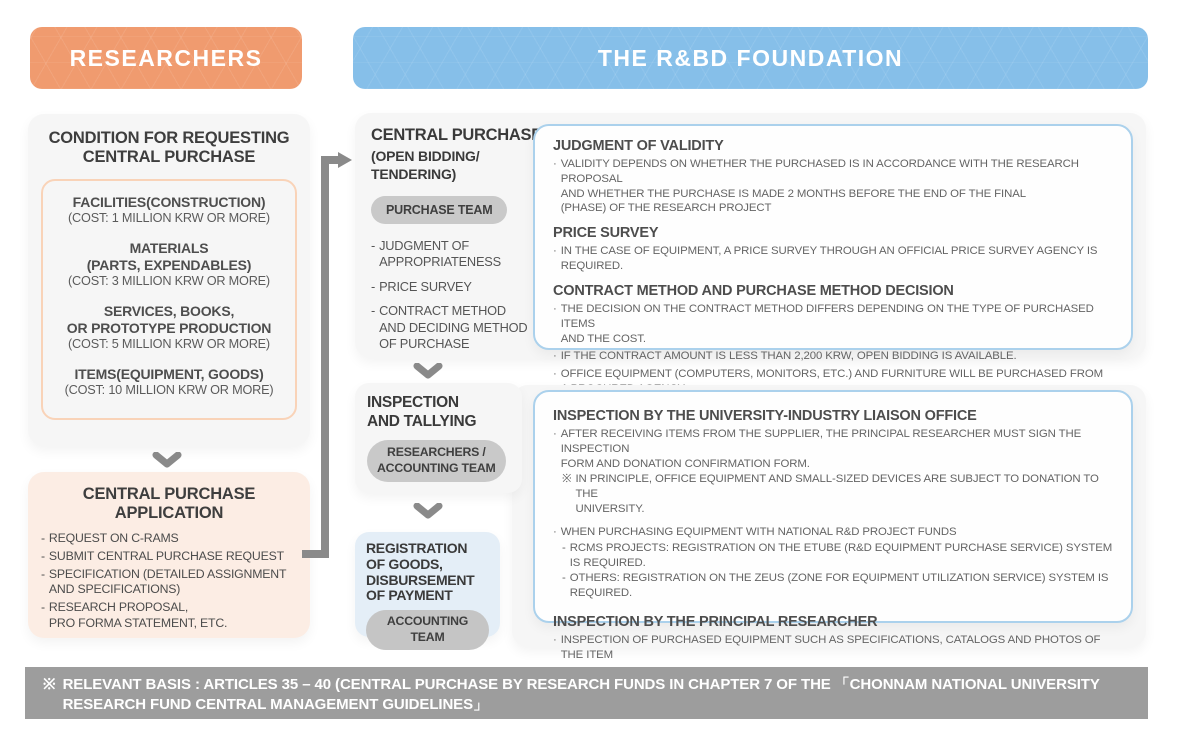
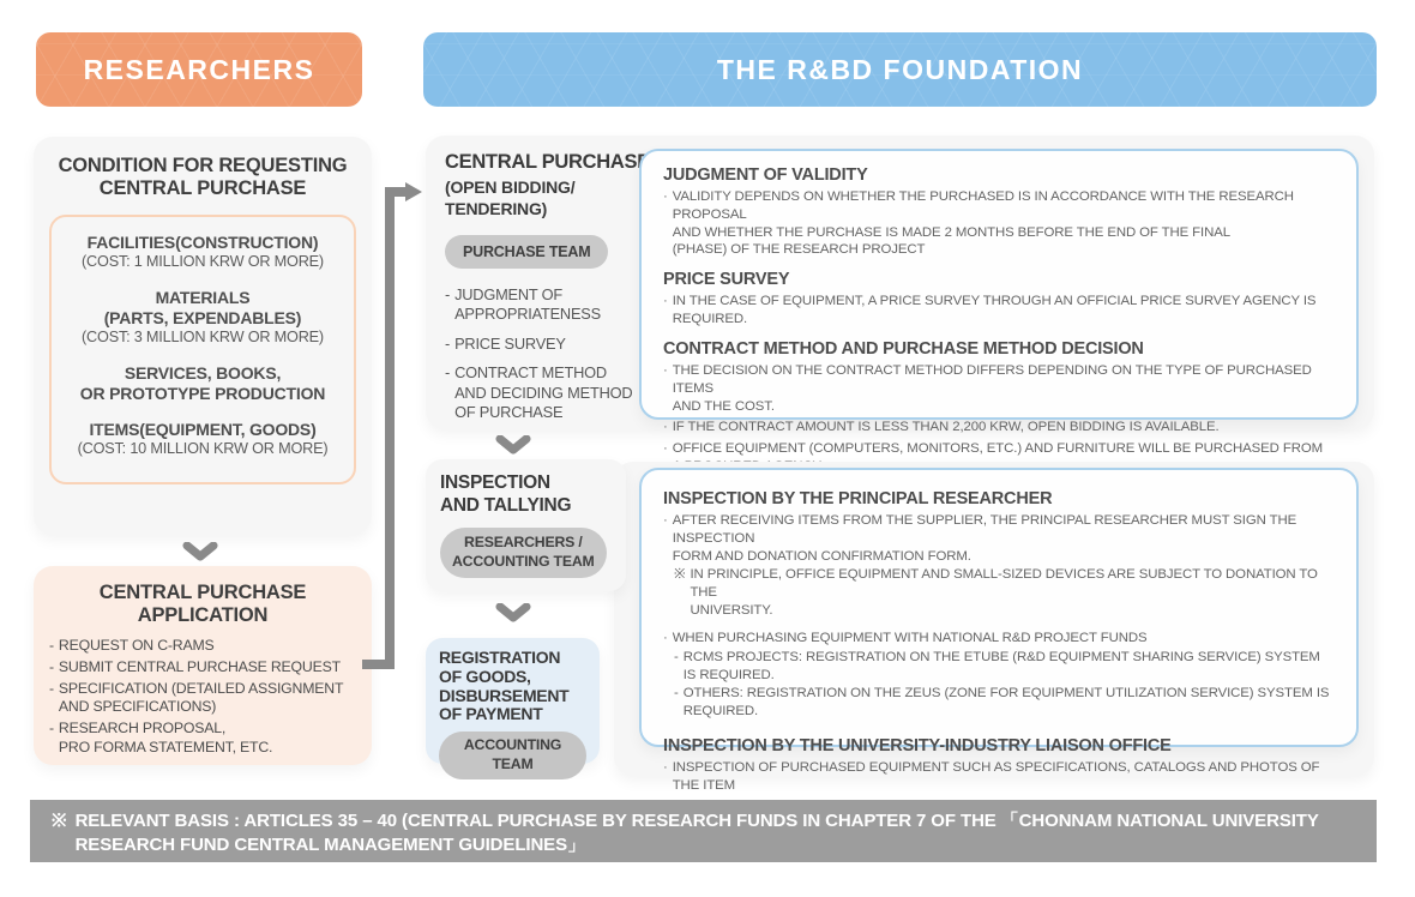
  RESEARCHERS
  THE R&BD FOUNDATION
  CONDITION FOR REQUESTING
  CENTRAL PURCHASE
  FACILITIES(CONSTRUCTION)
  (COST: 1 MILLION KRW OR MORE)
  MATERIALS
  (PARTS, EXPENDABLES)
  (COST: 3 MILLION KRW OR MORE)
  SERVICES, BOOKS,
  OR PROTOTYPE PRODUCTION
- (COST: 5 MILLION KRW OR MORE)
  ITEMS(EQUIPMENT, GOODS)
  (COST: 10 MILLION KRW OR MORE)
  CENTRAL PURCHASE
  APPLICATION
  -
  REQUEST ON C-RAMS
  -
  SUBMIT CENTRAL PURCHASE REQUEST
  -
  SPECIFICATION (DETAILED ASSIGNMENT
  AND SPECIFICATIONS)
  -
  RESEARCH PROPOSAL,
  PRO FORMA STATEMENT, ETC.
  CENTRAL PURCHAS
  (OPEN BIDDING/
  TENDERING)
  PURCHASE TEAM
  -
  JUDGMENT OF
  APPROPRIATENESS
  -
  PRICE SURVEY
  -
  CONTRACT METHOD
  AND DECIDING METHOD
  OF PURCHASE
  JUDGMENT OF VALIDITY
  ·
  VALIDITY DEPENDS ON WHETHER THE PURCHASED IS IN ACCORDANCE WITH THE RESEARCH PROPOSAL
  AND WHETHER THE PURCHASE IS MADE 2 MONTHS BEFORE THE END OF THE FINAL
  (PHASE) OF THE RESEARCH PROJECT
  PRICE SURVEY
  ·
  IN THE CASE OF EQUIPMENT, A PRICE SURVEY THROUGH AN OFFICIAL PRICE SURVEY AGENCY IS REQUIRED.
  CONTRACT METHOD AND PURCHASE METHOD DECISION
  ·
  THE DECISION ON THE CONTRACT METHOD DIFFERS DEPENDING ON THE TYPE OF PURCHASED ITEMS
  AND THE COST.
  ·
  IF THE CONTRACT AMOUNT IS LESS THAN 2,200 KRW, OPEN BIDDING IS AVAILABLE.
  ·
  OFFICE EQUIPMENT (COMPUTERS, MONITORS, ETC.) AND FURNITURE WILL BE PURCHASED FROM
  INSPECTION
  AND TALLYING
  RESEARCHERS /
  ACCOUNTING TEAM
  REGISTRATION
  OF GOODS,
  DISBURSEMENT
  OF PAYMENT
  ACCOUNTING TEAM
- INSPECTION BY THE UNIVERSITY-INDUSTRY LIAISON OFFICE
+ INSPECTION BY THE PRINCIPAL RESEARCHER
  ·
  AFTER RECEIVING ITEMS FROM THE SUPPLIER, THE PRINCIPAL RESEARCHER MUST SIGN THE INSPECTION
  FORM AND DONATION CONFIRMATION FORM.
  ※
  IN PRINCIPLE, OFFICE EQUIPMENT AND SMALL-SIZED DEVICES ARE SUBJECT TO DONATION TO THE
  UNIVERSITY.
  ·
  WHEN PURCHASING EQUIPMENT WITH NATIONAL R&D PROJECT FUNDS
  -
- RCMS PROJECTS: REGISTRATION ON THE ETUBE (R&D EQUIPMENT PURCHASE SERVICE) SYSTEM IS REQUIRED.
+ RCMS PROJECTS: REGISTRATION ON THE ETUBE (R&D EQUIPMENT SHARING SERVICE) SYSTEM IS REQUIRED.
  -
  OTHERS: REGISTRATION ON THE ZEUS (ZONE FOR EQUIPMENT UTILIZATION SERVICE) SYSTEM IS REQUIRED.
- INSPECTION BY THE PRINCIPAL RESEARCHER
+ INSPECTION BY THE UNIVERSITY-INDUSTRY LIAISON OFFICE
  ·
  INSPECTION OF PURCHASED EQUIPMENT SUCH AS SPECIFICATIONS, CATALOGS AND PHOTOS OF THE ITEM
  ※
  RELEVANT BASIS : ARTICLES 35 – 40 (CENTRAL PURCHASE BY RESEARCH FUNDS IN CHAPTER 7 OF THE 「CHONNAM NATIONAL UNIVERSITY
  RESEARCH FUND CENTRAL MANAGEMENT GUIDELINES」
